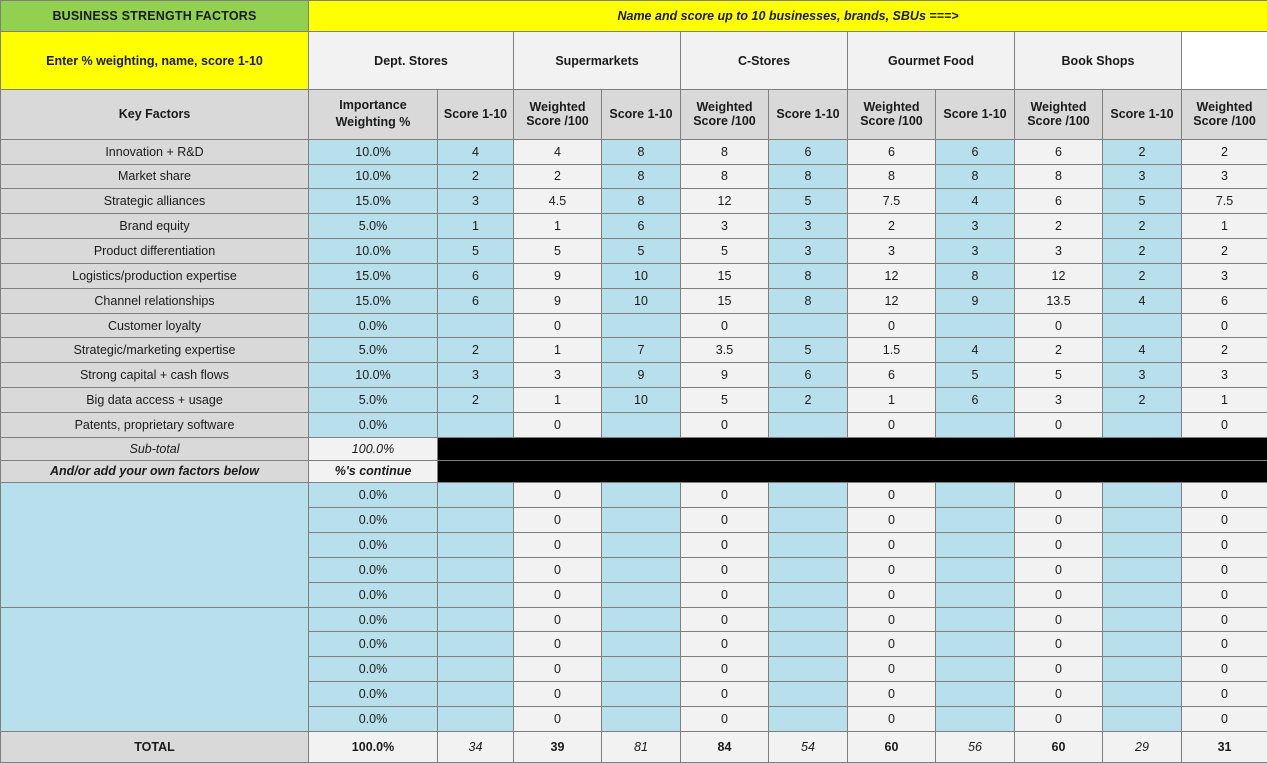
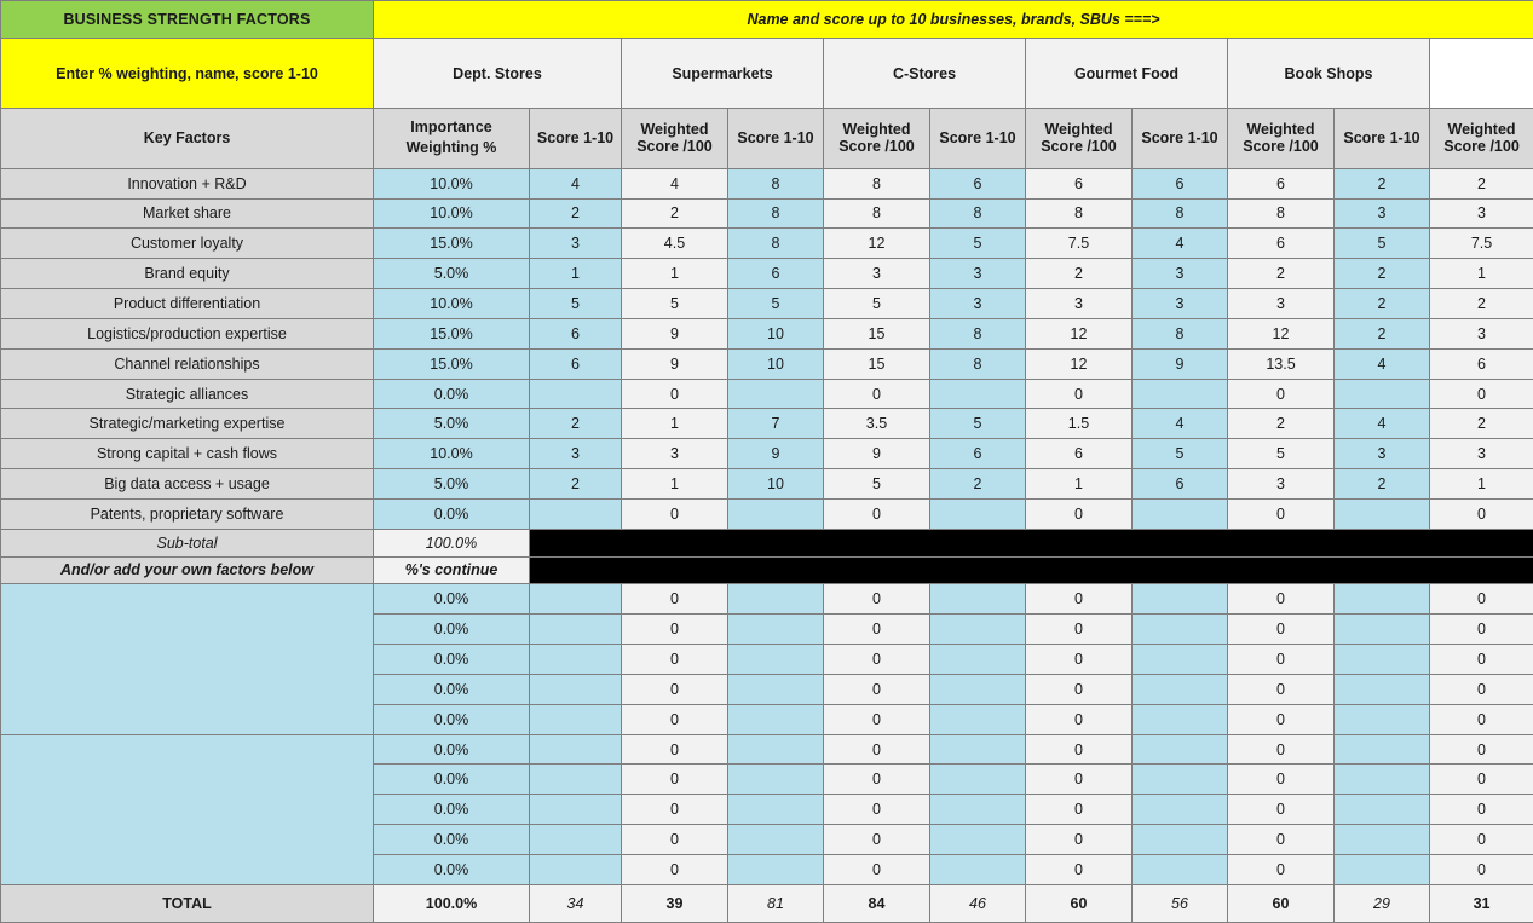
  BUSINESS STRENGTH FACTORS	Name and score up to 10 businesses, brands, SBUs ===>
  Enter % weighting, name, score 1-10	Dept. Stores	Supermarkets	C-Stores	Gourmet Food	Book Shops
  Key Factors	ImportanceWeighting %	Score 1-10	WeightedScore /100	Score 1-10	WeightedScore /100	Score 1-10	WeightedScore /100	Score 1-10	WeightedScore /100	Score 1-10	WeightedScore /100
  Innovation + R&D	10.0%	4	4	8	8	6	6	6	6	2	2
  Market share	10.0%	2	2	8	8	8	8	8	8	3	3
- Strategic alliances	15.0%	3	4.5	8	12	5	7.5	4	6	5	7.5
+ Customer loyalty	15.0%	3	4.5	8	12	5	7.5	4	6	5	7.5
  Brand equity	5.0%	1	1	6	3	3	2	3	2	2	1
  Product differentiation	10.0%	5	5	5	5	3	3	3	3	2	2
  Logistics/production expertise	15.0%	6	9	10	15	8	12	8	12	2	3
  Channel relationships	15.0%	6	9	10	15	8	12	9	13.5	4	6
- Customer loyalty	0.0%		0		0		0		0		0
+ Strategic alliances	0.0%		0		0		0		0		0
  Strategic/marketing expertise	5.0%	2	1	7	3.5	5	1.5	4	2	4	2
  Strong capital + cash flows	10.0%	3	3	9	9	6	6	5	5	3	3
  Big data access + usage	5.0%	2	1	10	5	2	1	6	3	2	1
  Patents, proprietary software	0.0%		0		0		0		0		0
  Sub-total	100.0%
  And/or add your own factors below	%'s continue
  	0.0%		0		0		0		0		0
  0.0%		0		0		0		0		0
  0.0%		0		0		0		0		0
  0.0%		0		0		0		0		0
  0.0%		0		0		0		0		0
  	0.0%		0		0		0		0		0
  0.0%		0		0		0		0		0
  0.0%		0		0		0		0		0
  0.0%		0		0		0		0		0
  0.0%		0		0		0		0		0
- TOTAL	100.0%	34	39	81	84	54	60	56	60	29	31
+ TOTAL	100.0%	34	39	81	84	46	60	56	60	29	31
